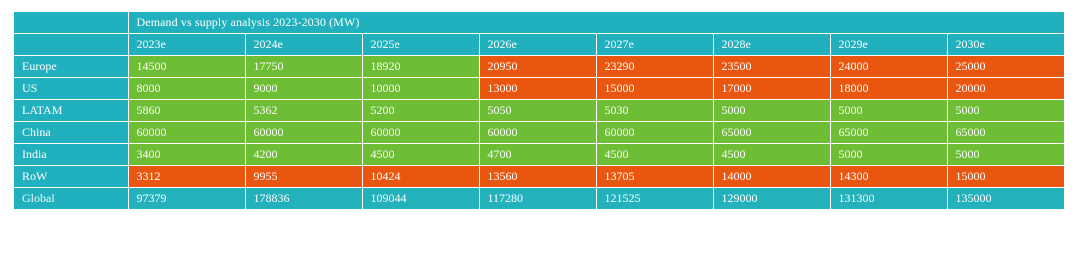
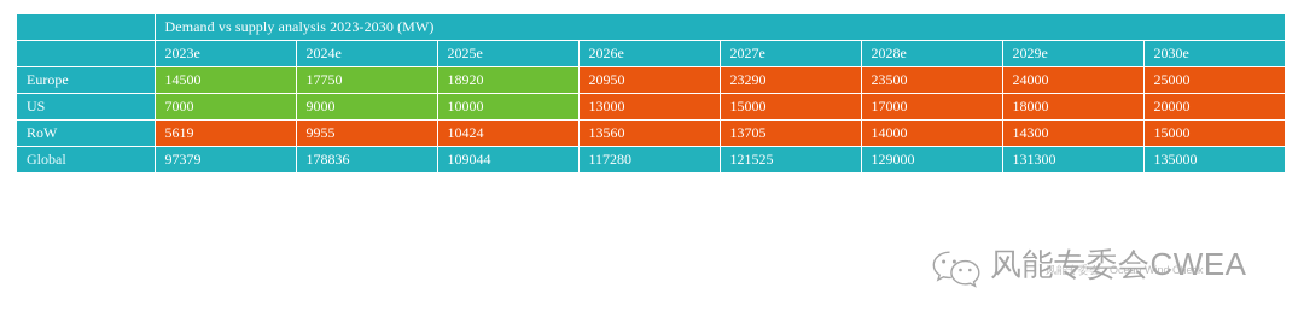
  	Demand vs supply analysis 2023-2030 (MW)
  	2023e	2024e	2025e	2026e	2027e	2028e	2029e	2030e
  Europe	14500	17750	18920	20950	23290	23500	24000	25000
- US	8000	9000	10000	13000	15000	17000	18000	20000
+ US	7000	9000	10000	13000	15000	17000	18000	20000
- LATAM	5860	5362	5200	5050	5030	5000	5000	5000
- China	60000	60000	60000	60000	60000	65000	65000	65000
- India	3400	4200	4500	4700	4500	4500	5000	5000
- RoW	3312	9955	10424	13560	13705	14000	14300	15000
+ RoW	5619	9955	10424	13560	13705	14000	14300	15000
  Global	97379	178836	109044	117280	121525	129000	131300	135000
+ 风能专委会CWEA
+ 风能专委会 · Ocean Wind Check
